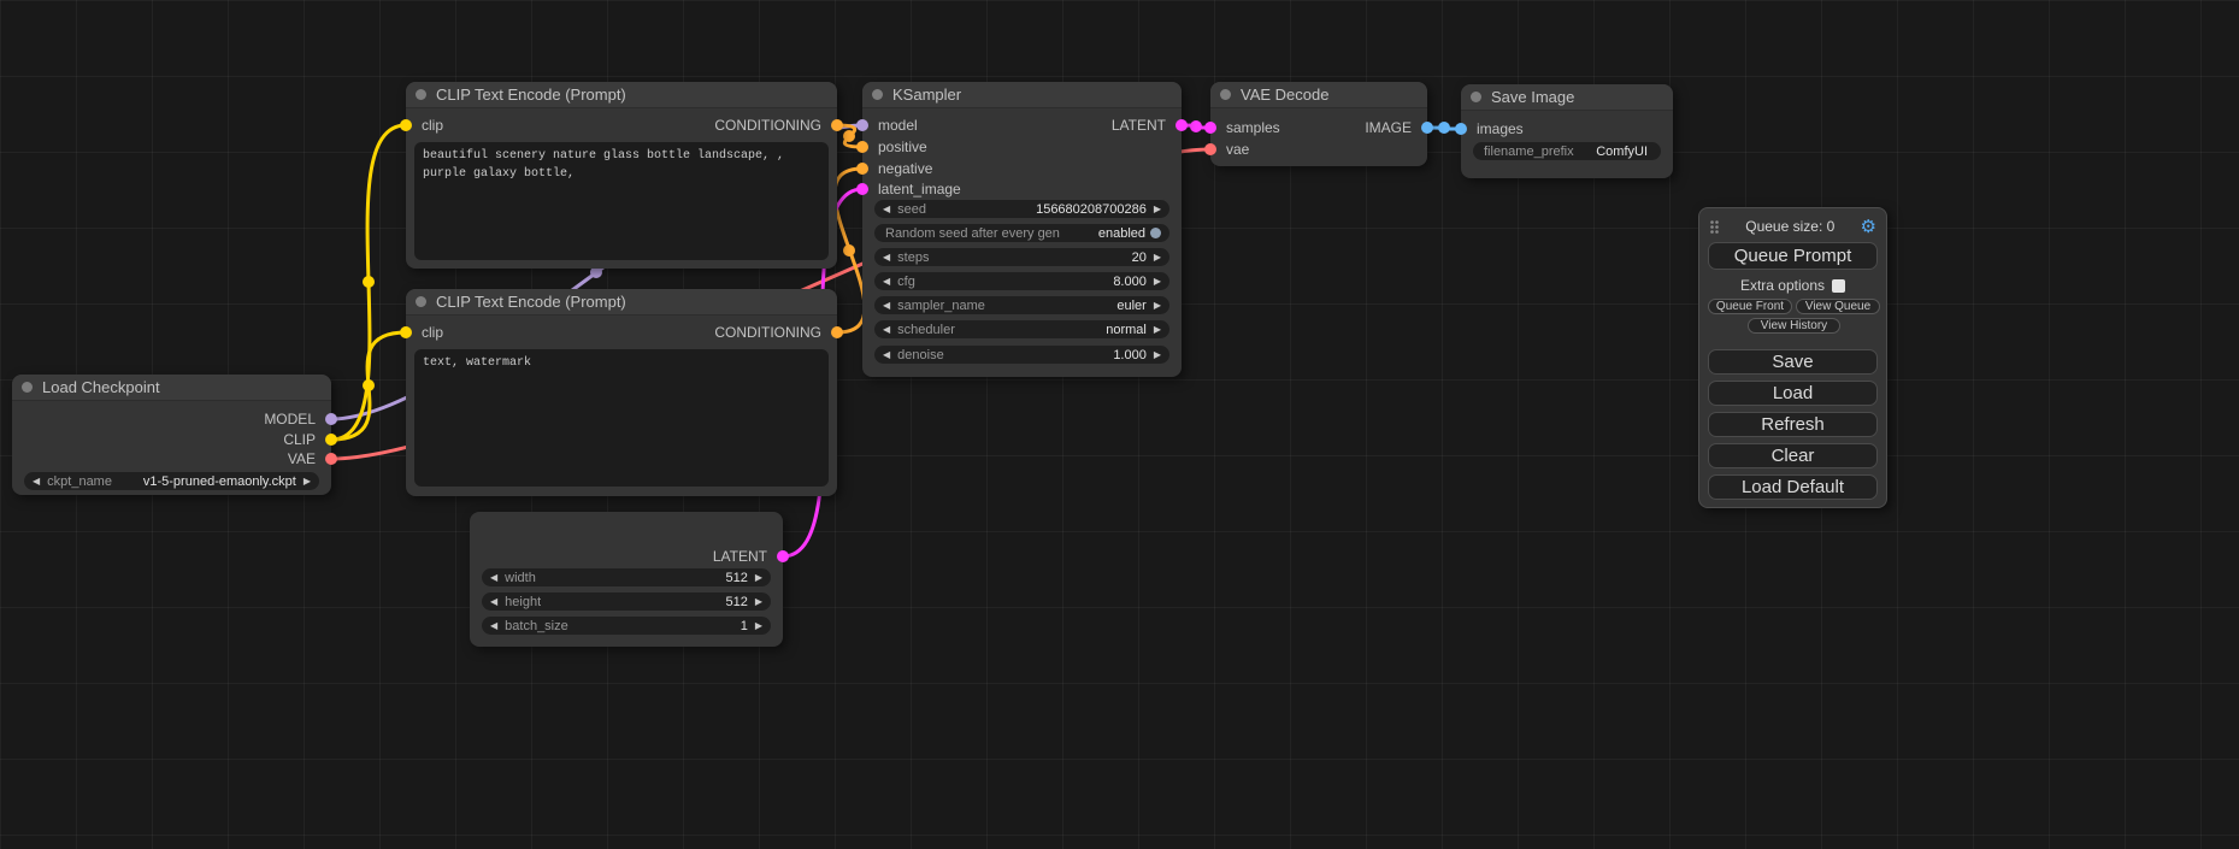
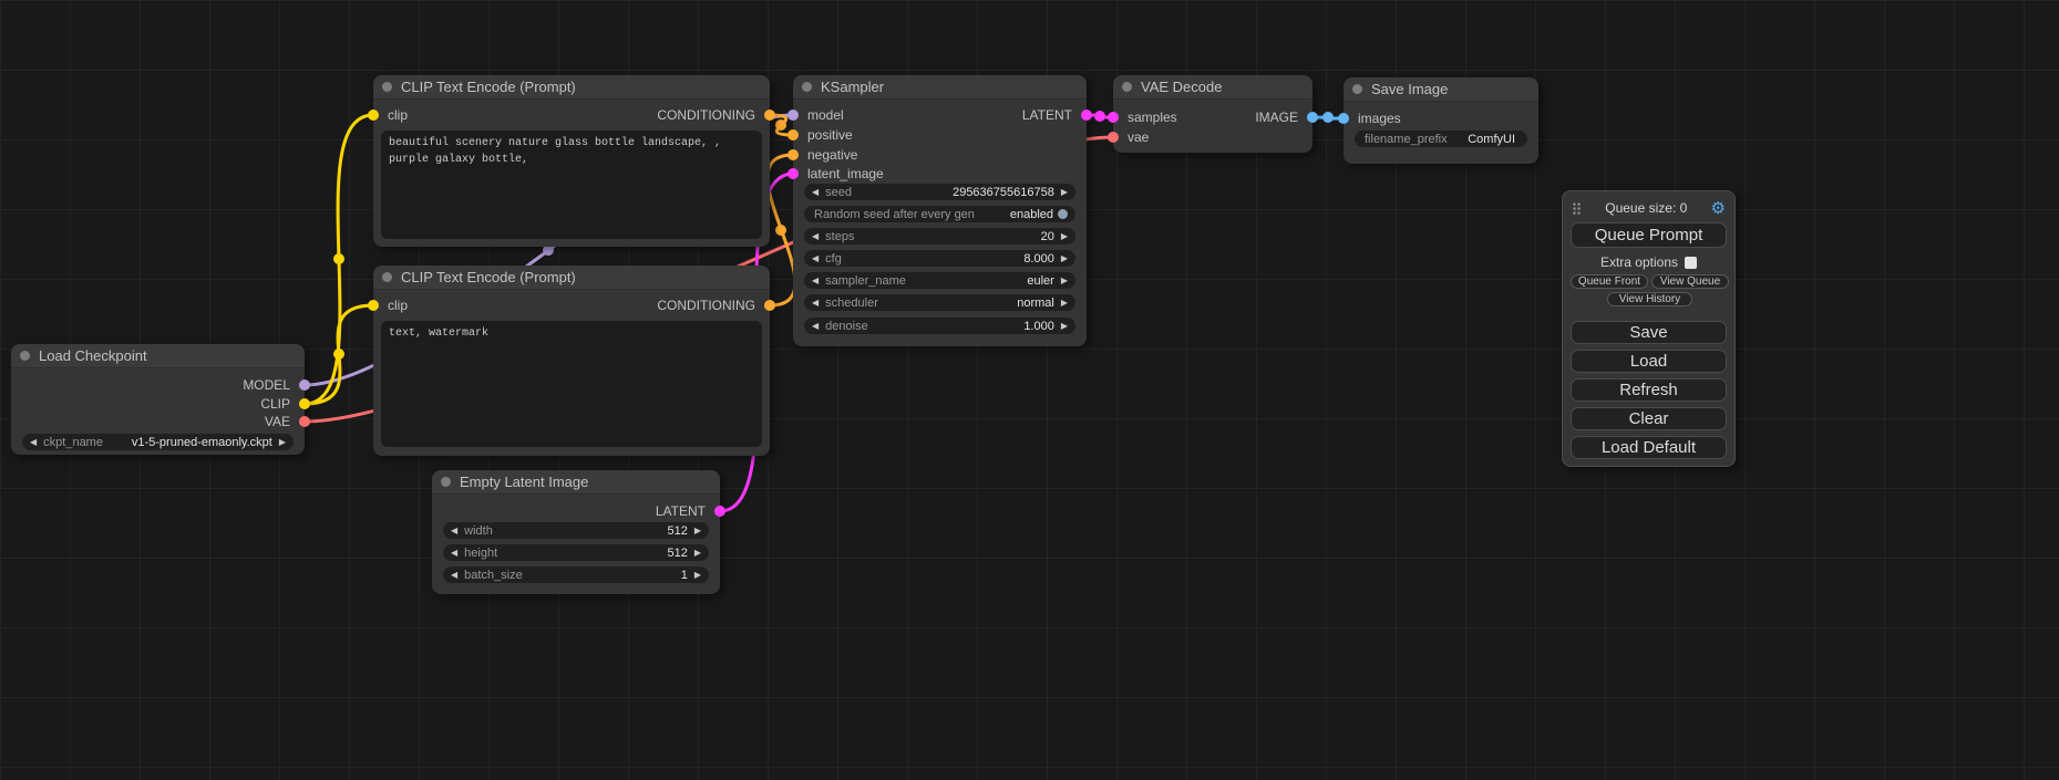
  Load Checkpoint
  MODEL
  CLIP
  VAE
  ◀
  ckpt_name
  v1-5-pruned-emaonly.ckpt
  ▶
  CLIP Text Encode (Prompt)
  clip
  CONDITIONING
  CLIP Text Encode (Prompt)
  clip
  CONDITIONING
  text, watermark
+ Empty Latent Image
  LATENT
  ◀
  width
  512
  ▶
  ◀
  height
  512
  ▶
  ◀
  batch_size
  1
  ▶
  KSampler
  model
  positive
  negative
  latent_image
  LATENT
  ◀
  seed
- 156680208700286
+ 295636755616758
  ▶
  Random seed after every gen
  enabled
  ◀
  steps
  20
  ▶
  ◀
  cfg
  8.000
  ▶
  ◀
  sampler_name
  euler
  ▶
  ◀
  scheduler
  normal
  ▶
  ◀
  denoise
  1.000
  ▶
  VAE Decode
  samples
  vae
  IMAGE
  Save Image
  images
  filename_prefix
  ComfyUI
  Queue size: 0
  ⚙
  Queue Prompt
  Extra options
  Queue Front
  View Queue
  View History
  Save
  Load
  Refresh
  Clear
  Load Default
